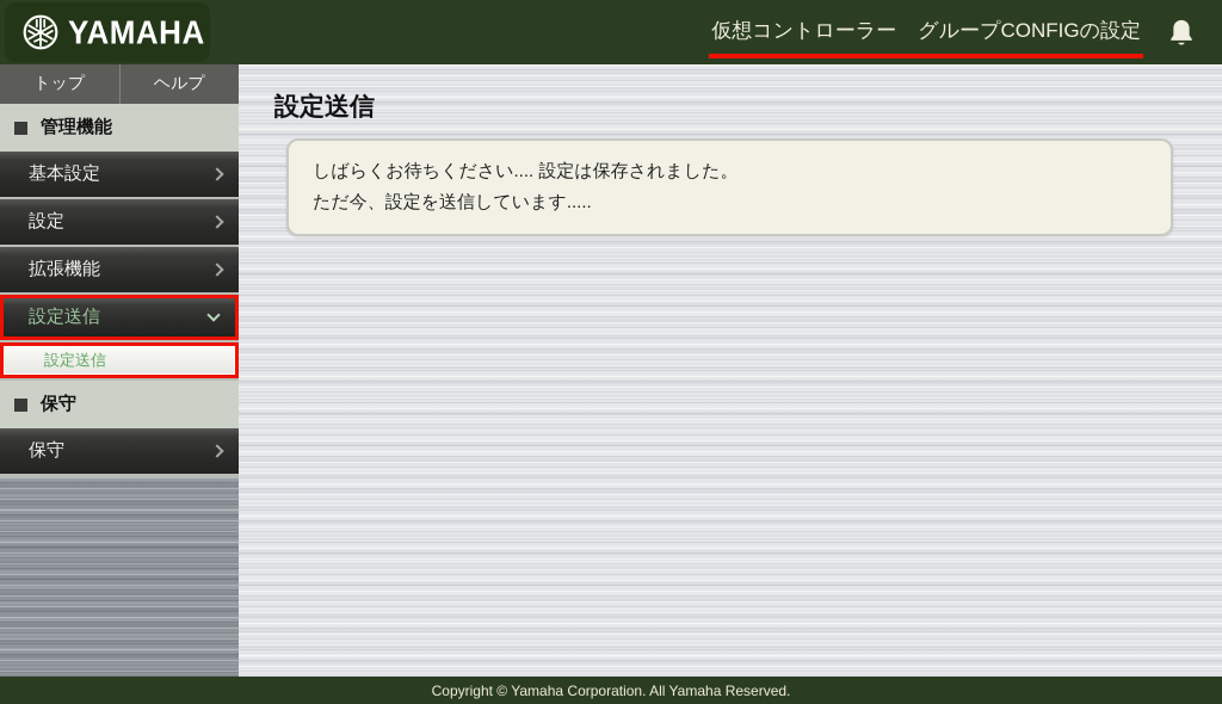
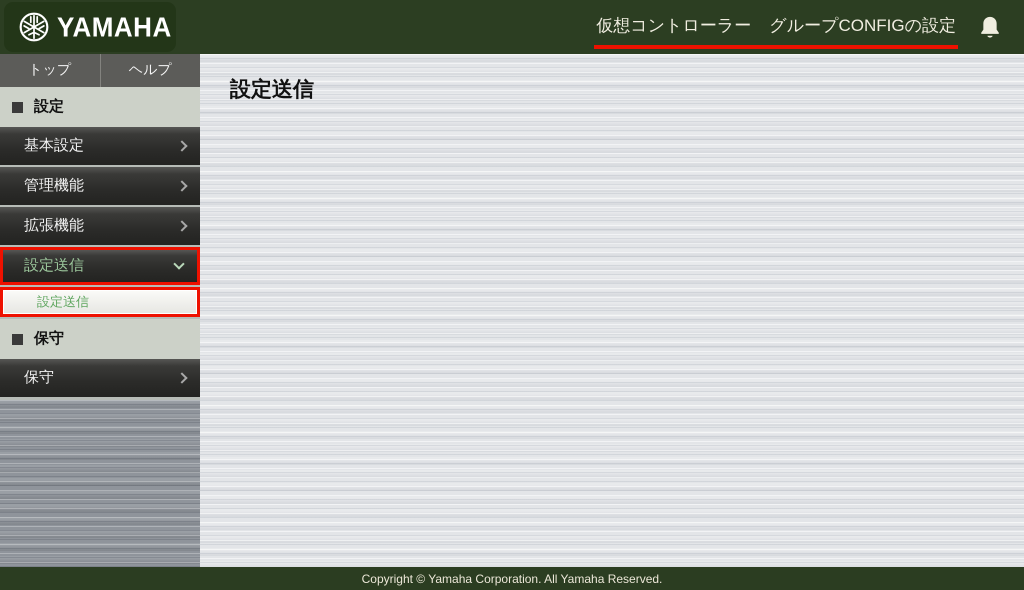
  YAMAHA
  仮想コントローラー
  グループCONFIGの設定
  トップ
  ヘルプ
- 管理機能
+ 設定
  基本設定
- 設定
+ 管理機能
  拡張機能
  設定送信
  設定送信
  保守
  保守
  設定送信
- しばらくお待ちください.... 設定は保存されました。
- ただ今、設定を送信しています.....
  Copyright © Yamaha Corporation. All Yamaha Reserved.
